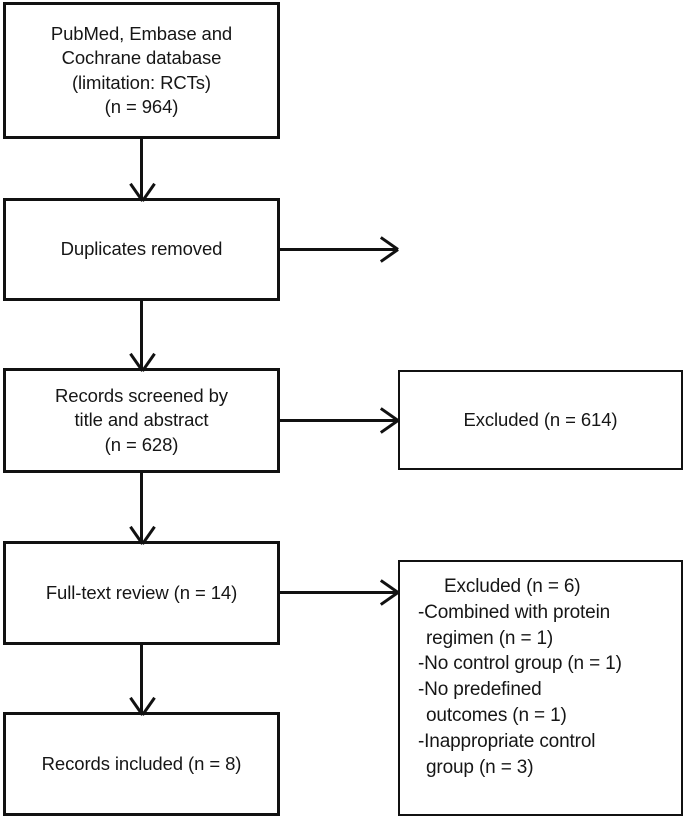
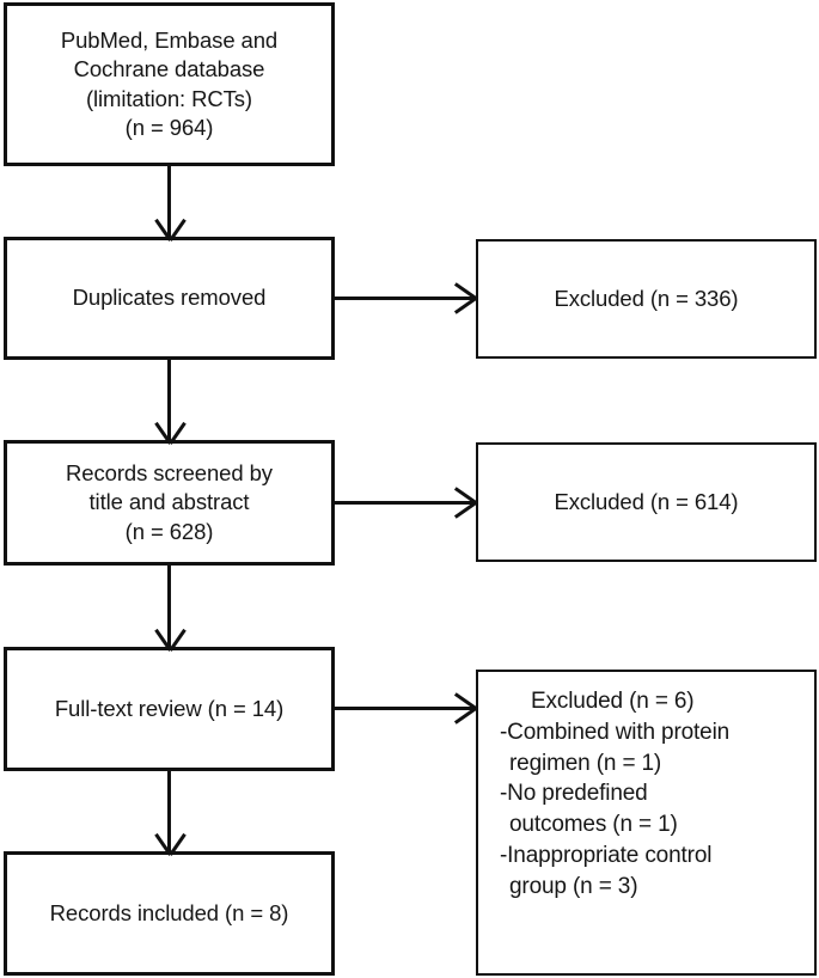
  PubMed, Embase and
  Cochrane database
  (limitation: RCTs)
  (n = 964)
  Duplicates removed
  Records screened by
  title and abstract
  (n = 628)
  Full-text review (n = 14)
  Records included (n = 8)
+ Excluded (n = 336)
  Excluded (n = 614)
  Excluded (n = 6)
  -Combined with protein
  regimen (n = 1)
- -No control group (n = 1)
  -No predefined
  outcomes (n = 1)
  -Inappropriate control
  group (n = 3)
